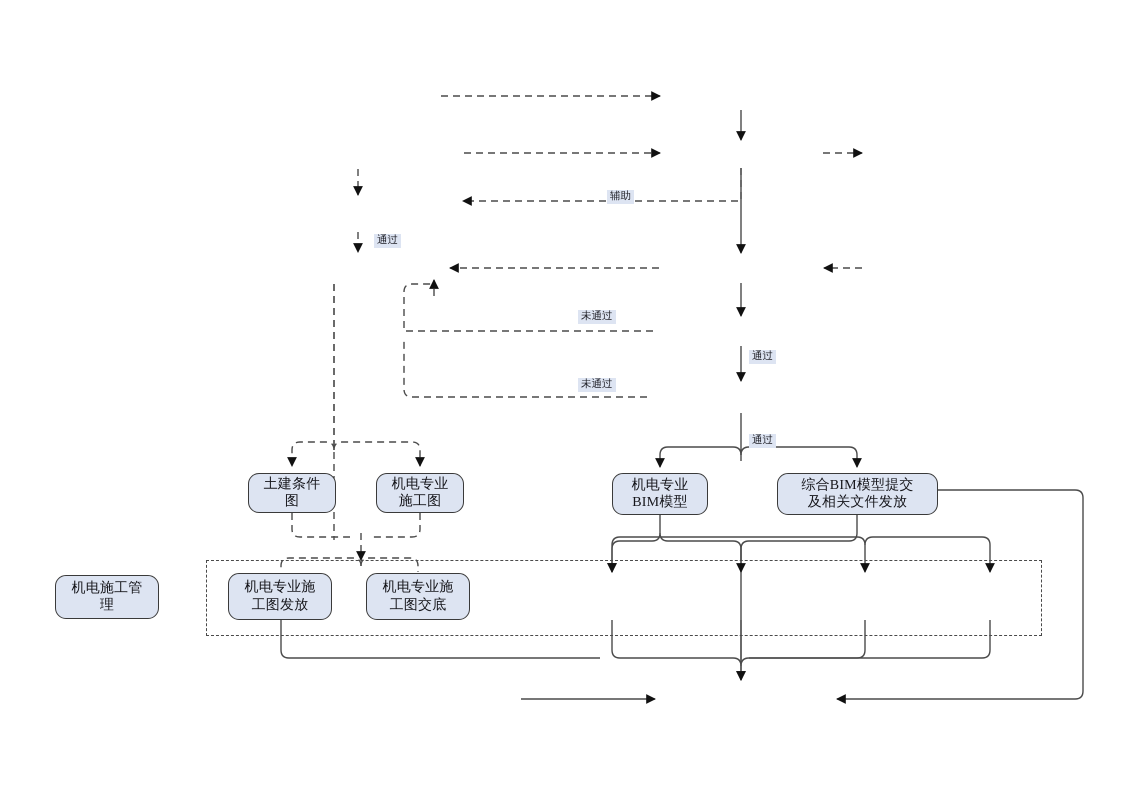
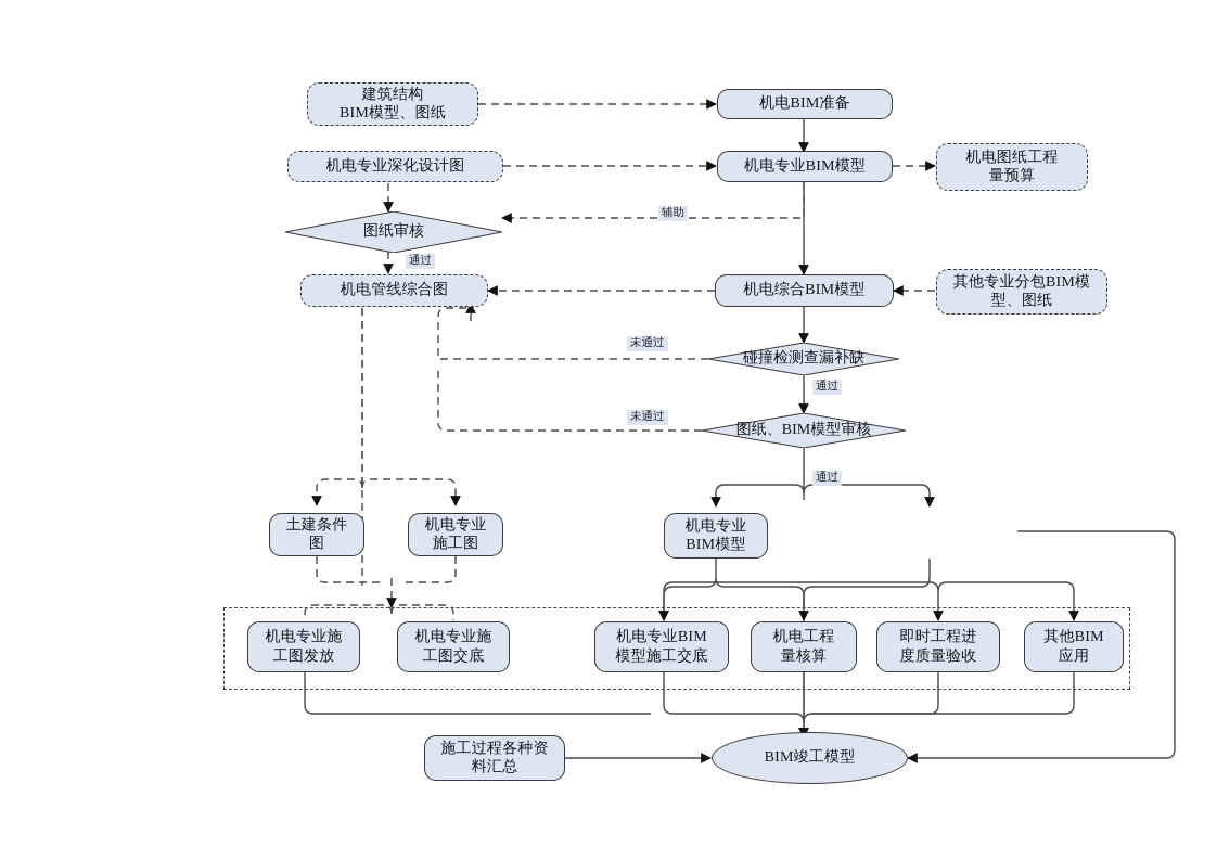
+ 建筑结构
+ BIM模型、图纸
+ 机电BIM准备
+ 机电专业深化设计图
+ 机电专业BIM模型
+ 机电图纸工程
+ 量预算
+ 图纸审核
+ 机电管线综合图
+ 机电综合BIM模型
+ 其他专业分包BIM模
+ 型、图纸
+ 碰撞检测查漏补缺
+ 图纸、BIM模型审核
  土建条件
  图
  机电专业
  施工图
  机电专业
  BIM模型
- 综合BIM模型提交
- 及相关文件发放
- 机电施工管
- 理
  机电专业施
  工图发放
  机电专业施
  工图交底
+ 机电专业BIM
+ 模型施工交底
+ 机电工程
+ 量核算
+ 即时工程进
+ 度质量验收
+ 其他BIM
+ 应用
+ 施工过程各种资
+ 料汇总
+ BIM竣工模型
  辅助
  通过
  未通过
  通过
  未通过
  通过
